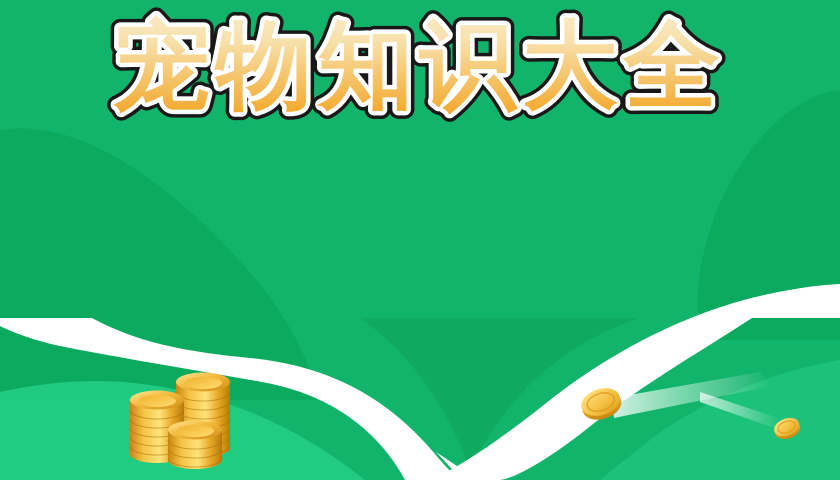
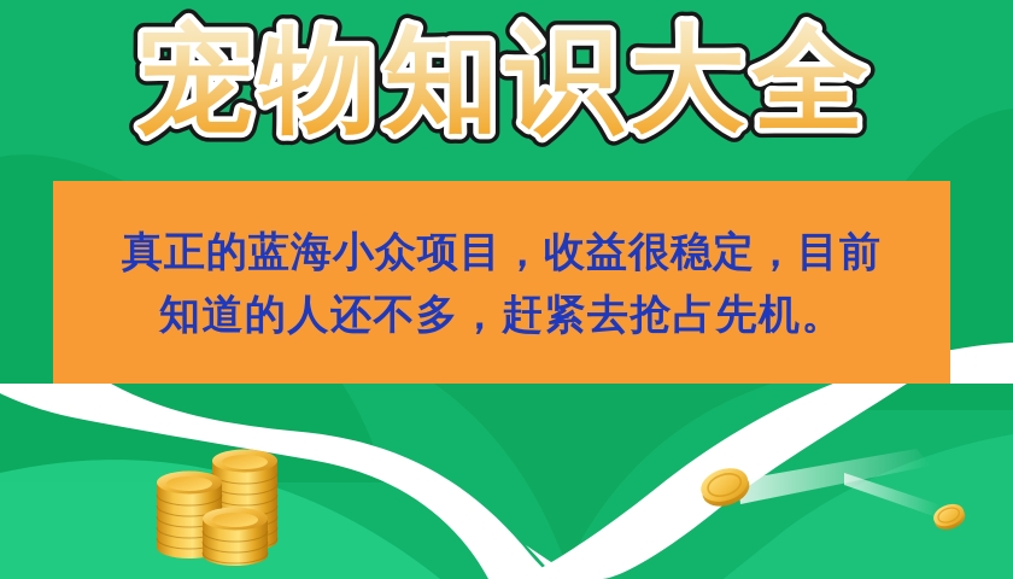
  宠物知识大全
+ 真正的蓝海小众项目，收益很稳定，目前
+ 知道的人还不多，赶紧去抢占先机。
